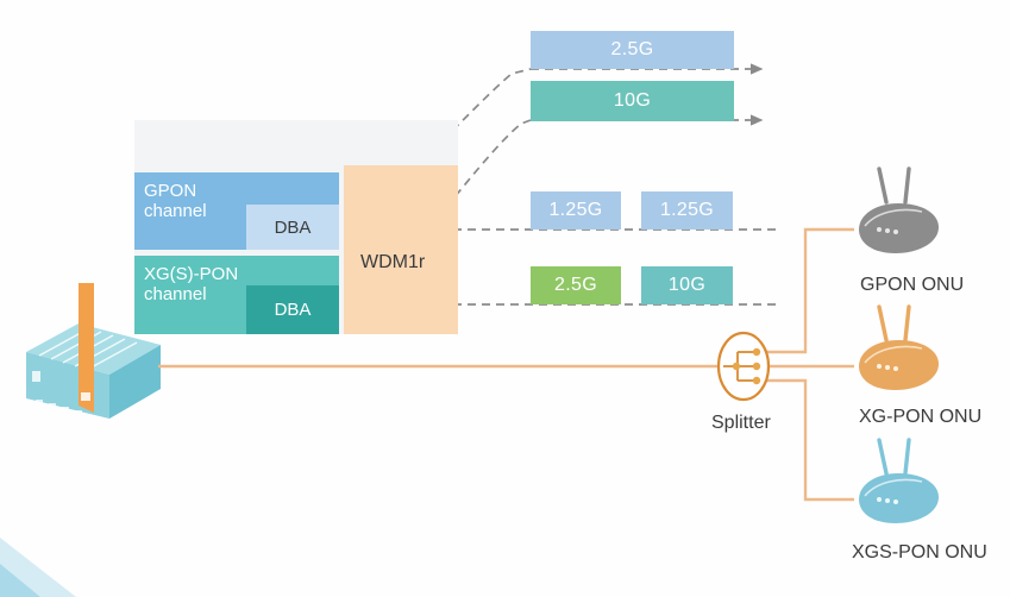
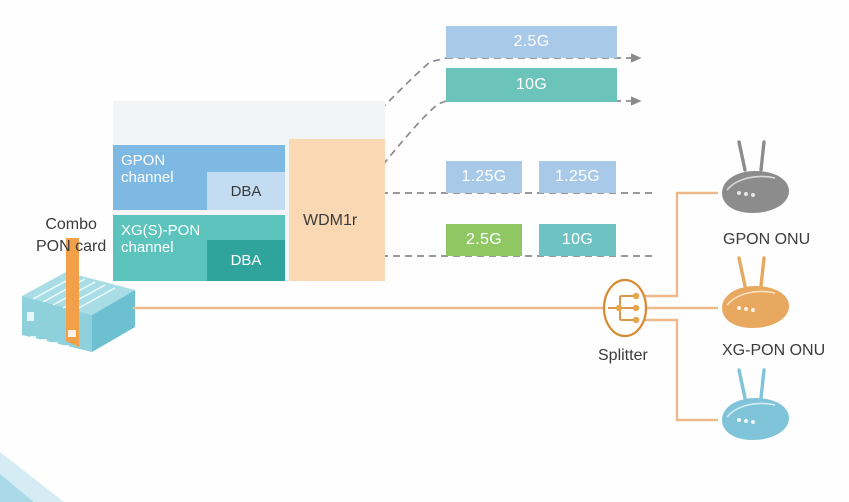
  DBA
  GPON
  channel
  DBA
  XG(S)-PON
  channel
  WDM1r
  2.5G
  10G
  1.25G
  1.25G
  2.5G
  10G
+ Combo
+ PON card
  Splitter
  GPON ONU
  XG-PON ONU
- XGS-PON ONU
